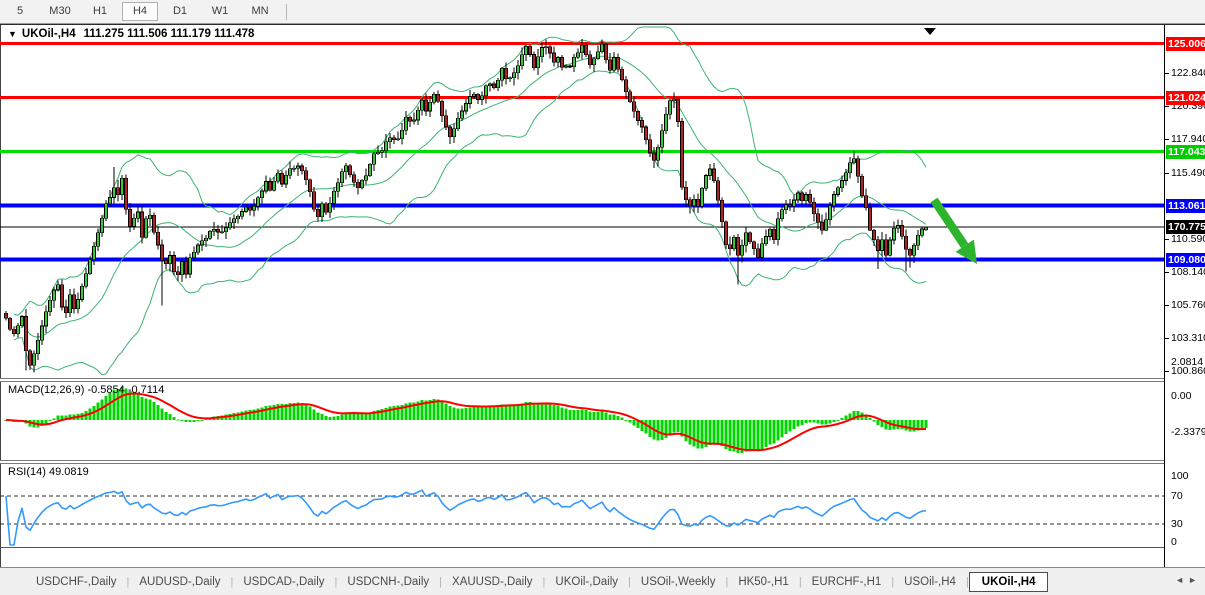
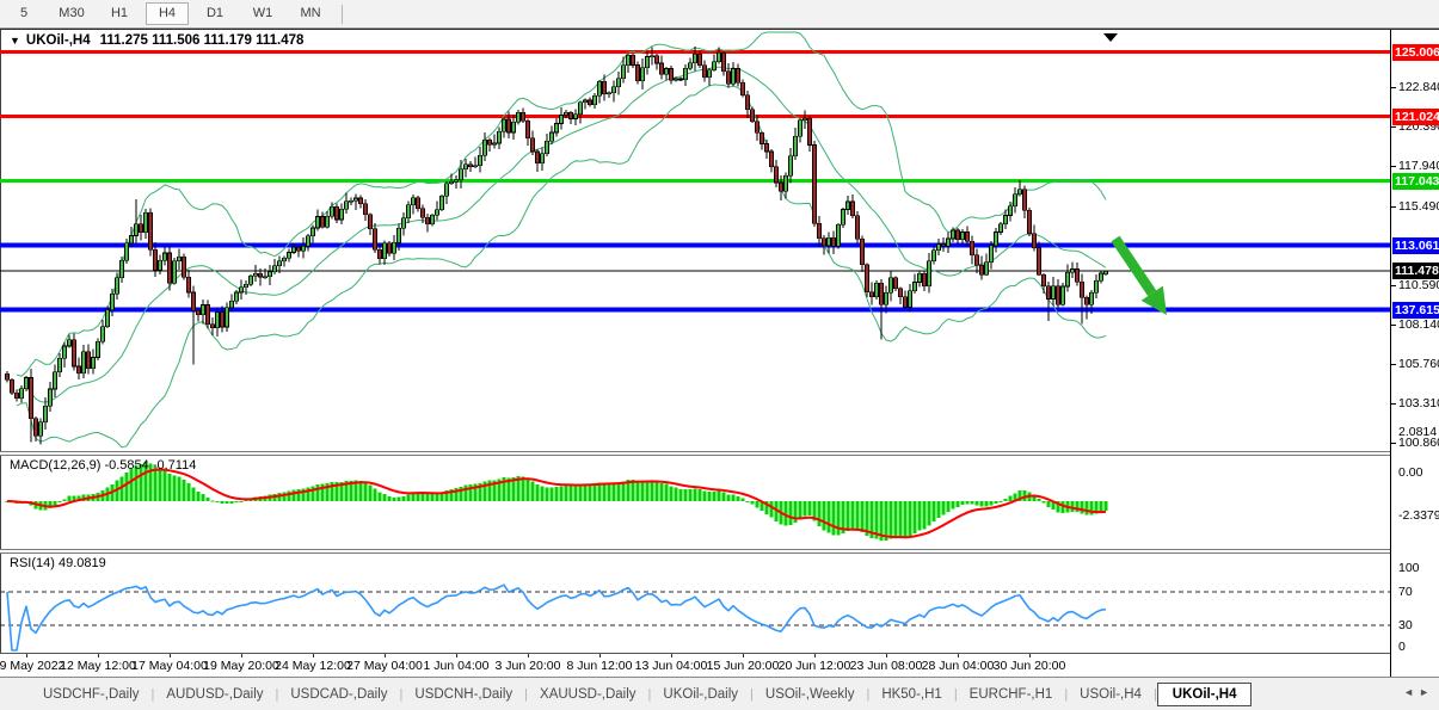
  5
  M30
  H1
  H4
  D1
  W1
  MN
  ▼ UKOil-,H4 111.275 111.506 111.179 111.478
  MACD(12,26,9) -0.5854 -0.7114
  RSI(14) 49.0819
+ 9 May 2022
+ 12 May 12:00
+ 17 May 04:00
+ 19 May 20:00
+ 24 May 12:00
+ 27 May 04:00
+ 1 Jun 04:00
+ 3 Jun 20:00
+ 8 Jun 12:00
+ 13 Jun 04:00
+ 15 Jun 20:00
+ 20 Jun 12:00
+ 23 Jun 08:00
+ 28 Jun 04:00
+ 30 Jun 20:00
  122.84
  120.39
  117.94
  115.49
  110.59
  108.14
  105.76
  103.31
  100.86
  125.006
  121.024
  117.043
  113.061
- 170.775
+ 111.478
- 109.080
+ 137.615
  2.0814
  0.00
  -2.3379
  100
  70
  30
  0
  USDCHF-,Daily
  |
  AUDUSD-,Daily
  |
  USDCAD-,Daily
  |
  USDCNH-,Daily
  |
  XAUUSD-,Daily
  |
  UKOil-,Daily
  |
  USOil-,Weekly
  |
  HK50-,H1
  |
  EURCHF-,H1
  |
  USOil-,H4
  |
  UKOil-,H4
  ◄►
